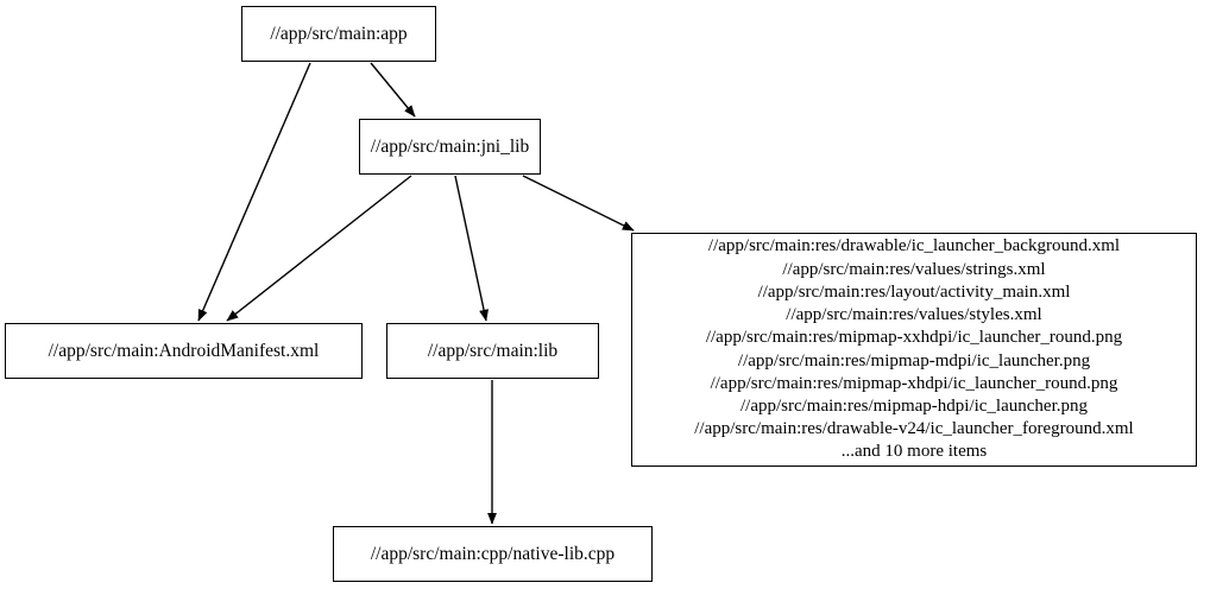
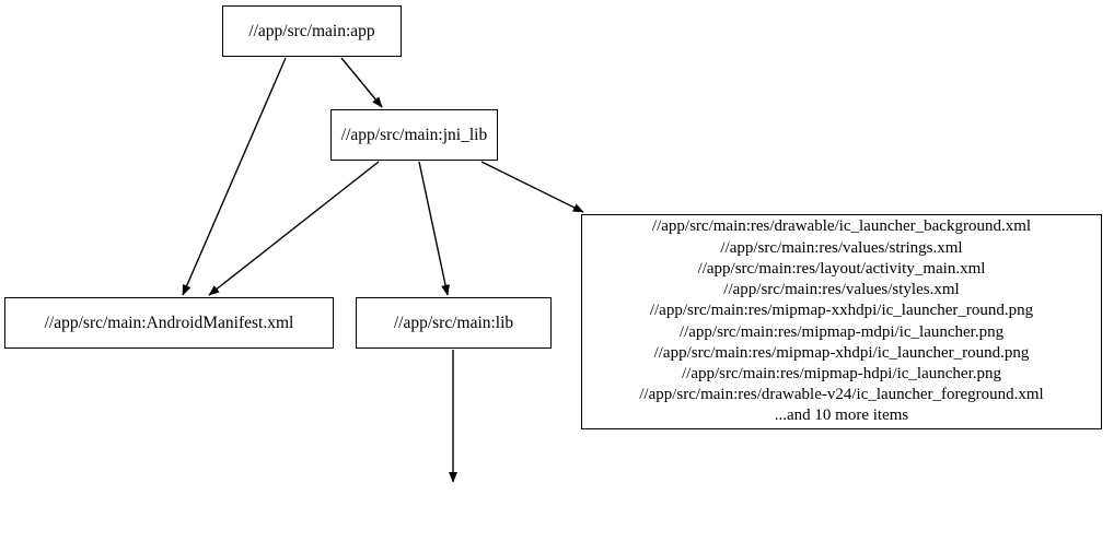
  //app/src/main:app
  //app/src/main:jni_lib
  //app/src/main:AndroidManifest.xml
  //app/src/main:lib
  //app/src/main:res/drawable/ic_launcher_background.xml
  //app/src/main:res/values/strings.xml
  //app/src/main:res/layout/activity_main.xml
  //app/src/main:res/values/styles.xml
  //app/src/main:res/mipmap-xxhdpi/ic_launcher_round.png
  //app/src/main:res/mipmap-mdpi/ic_launcher.png
  //app/src/main:res/mipmap-xhdpi/ic_launcher_round.png
  //app/src/main:res/mipmap-hdpi/ic_launcher.png
  //app/src/main:res/drawable-v24/ic_launcher_foreground.xml
  ...and 10 more items
- //app/src/main:cpp/native-lib.cpp
